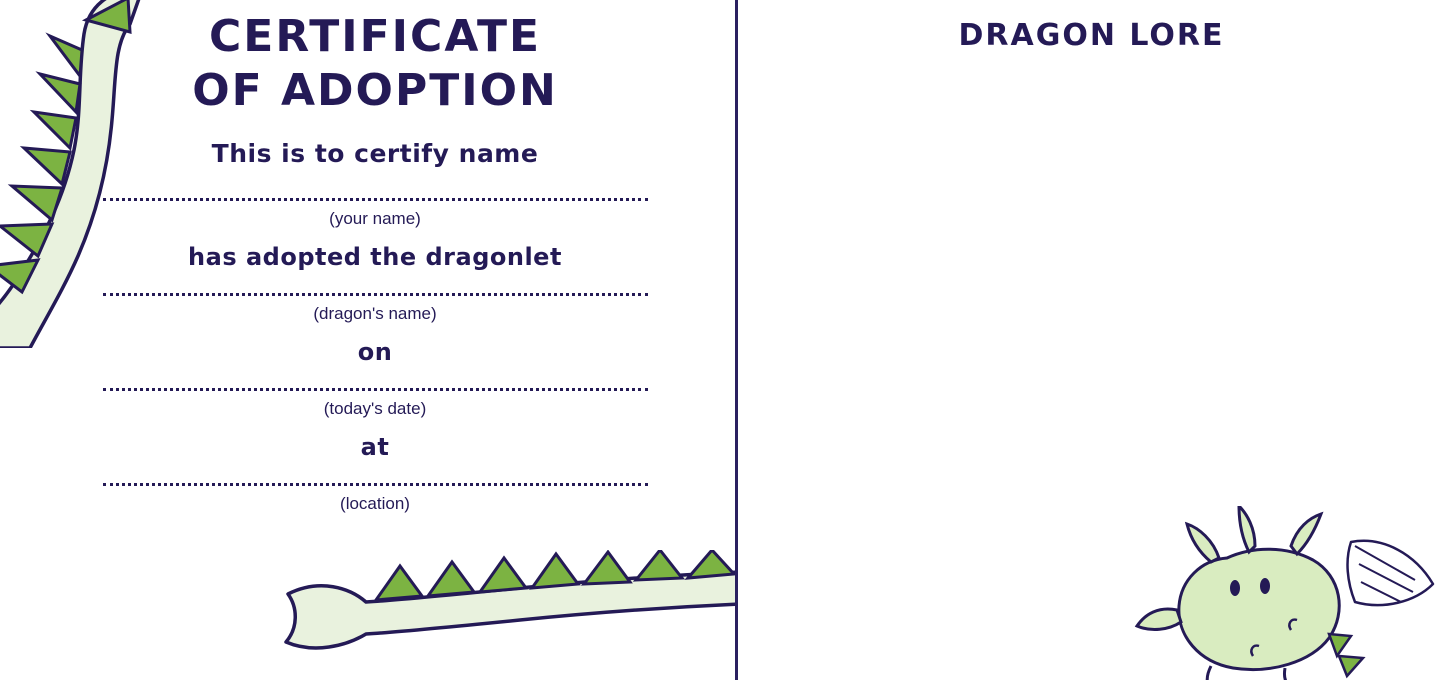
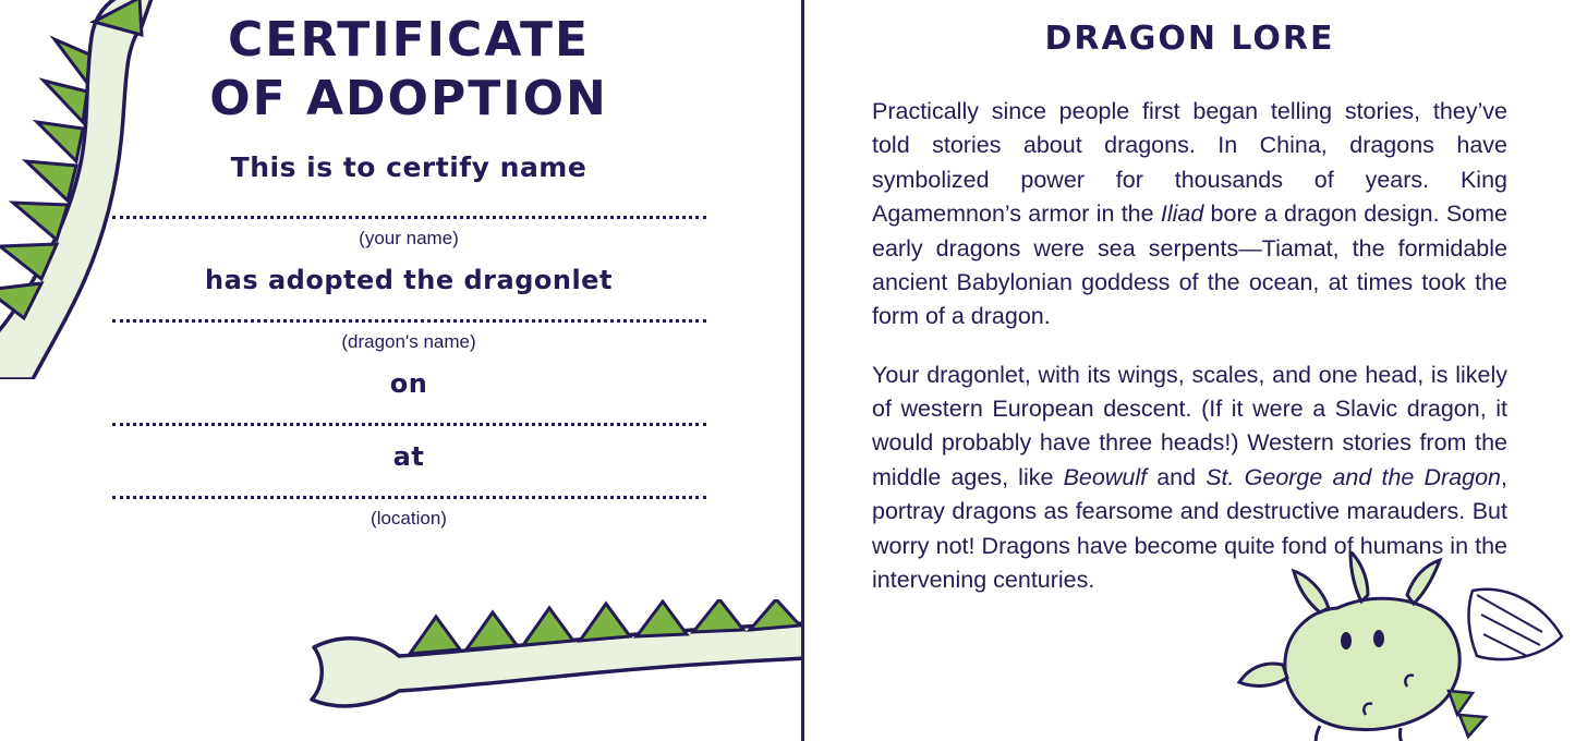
  CERTIFICATE
  OF ADOPTION
  This is to certify name
  (your name)
  has adopted the dragonlet
  (dragon's name)
  on
- (today's date)
  at
  (location)
  DRAGON LORE
+ Practically since people first began telling stories, they’ve told stories about dragons. In China, dragons have symbolized power for thousands of years. King Agamemnon’s armor in the Iliad bore a dragon design. Some early dragons were sea serpents—Tiamat, the formidable ancient Babylonian goddess of the ocean, at times took the form of a dragon.
+ Your dragonlet, with its wings, scales, and one head, is likely of western European descent. (If it were a Slavic dragon, it would probably have three heads!) Western stories from the middle ages, like Beowulf and St. George and the Dragon, portray dragons as fearsome and destructive marauders. But worry not! Dragons have become quite fond of humans in the intervening centuries.
